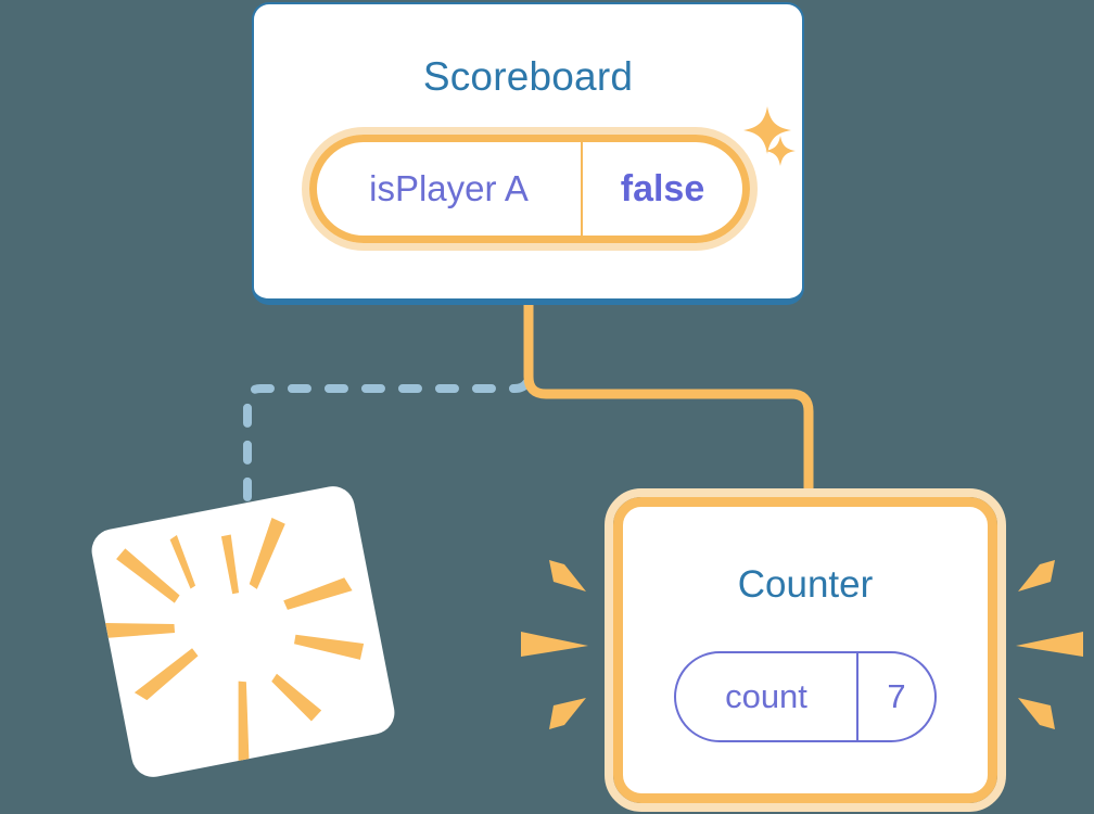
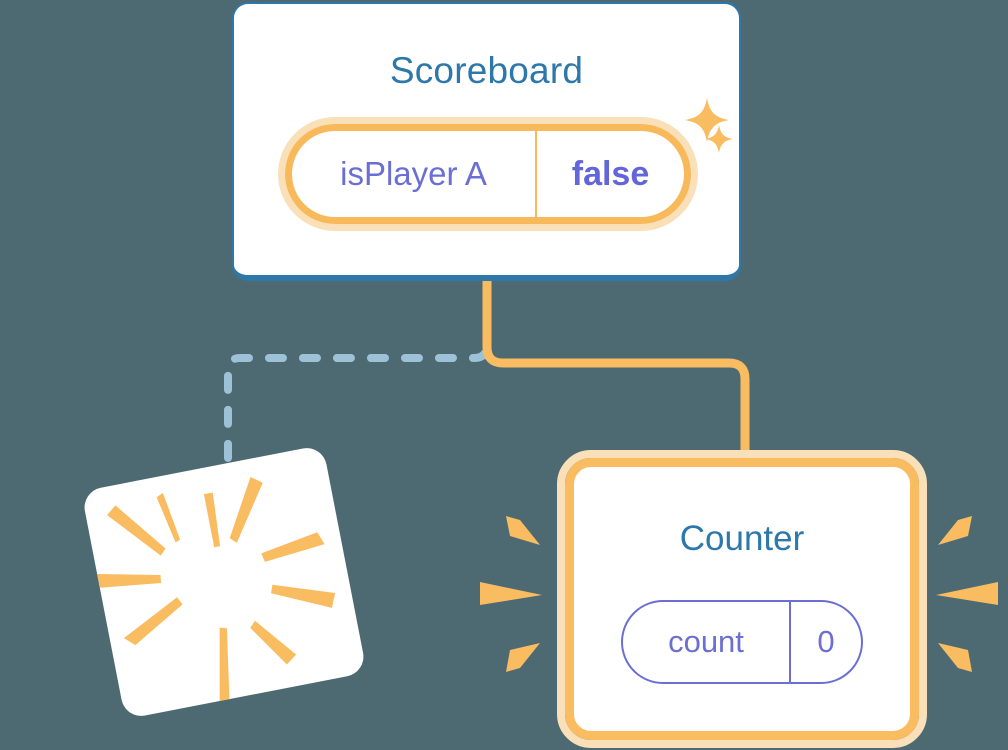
  Scoreboard
  isPlayer A
  false
  Counter
  count
- 7
+ 0
